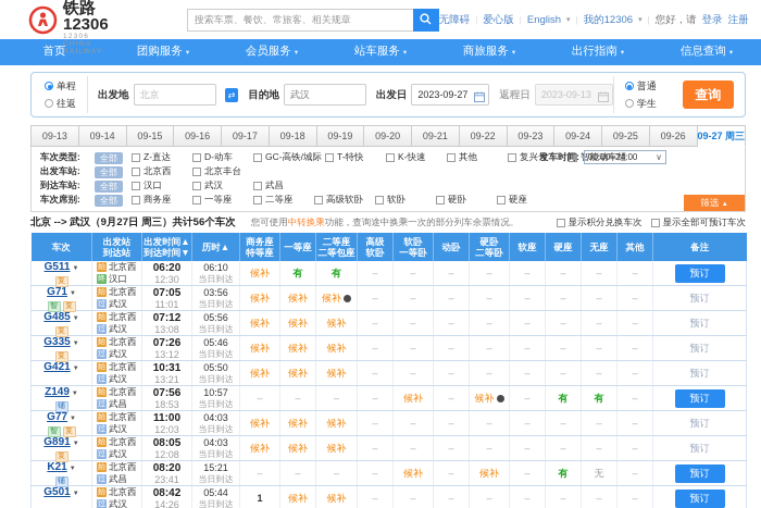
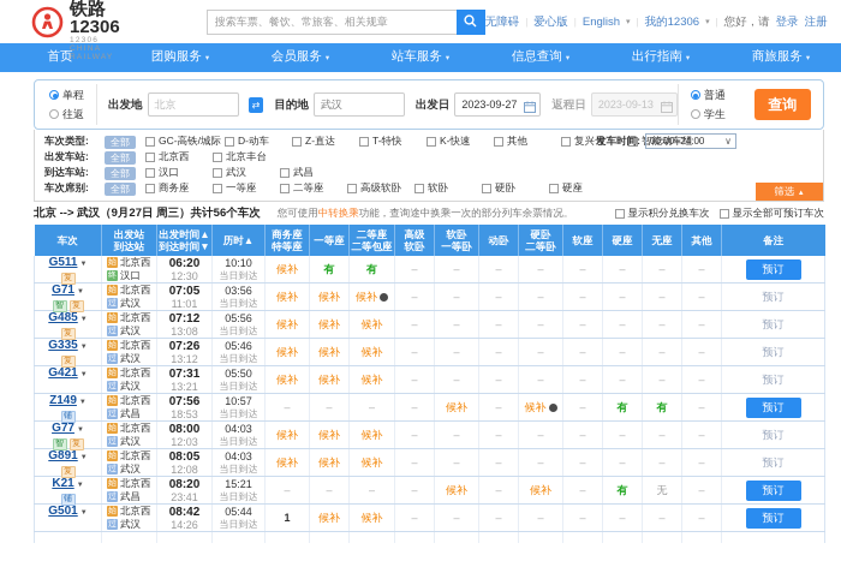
  铁路12306
  搜索车票、餐饮、常旅客、相关规章
  无障碍
  |
  爱心版
  English
  |
  我的12306
  |
  您好，请
  登录
  注册
  首页
  团购服务
  会员服务
  站车服务
- 商旅服务
+ 信息查询
  出行指南
- 信息查询
+ 商旅服务
  单程
  往返
  出发地
  北京
  ⇄
  目的地
  武汉
  出发日
  2023-09-27
  返程日
  2023-09-13
  普通
  学生
  查询
- 09-13
- 09-14
- 09-15
- 09-16
- 09-17
- 09-18
- 09-19
- 09-20
- 09-21
- 09-22
- 09-23
- 09-24
- 09-25
- 09-26
- 09-27 周三
  发车时间:
  00:00--24:00
  ∨
  车次类型:
  全部
- Z-直达
+ GC-高铁/城际
  D-动车
- GC-高铁/城际
+ Z-直达
  T-特快
  K-快速
  其他
  复兴号
  智能动车组
  出发车站:
  全部
  北京西
  北京丰台
  到达车站:
  全部
  汉口
  武汉
  武昌
  车次席别:
  全部
  商务座
  一等座
  二等座
  高级软卧
  软卧
  硬卧
  硬座
  北京 --> 武汉（9月27日 周三）
  共计56个车次
  您可使用中转换乘功能，查询途中换乘一次的部分列车余票情况。
  显示积分兑换车次
  显示全部可预订车次
  车次	出发站 到达站	出发时间▲ 到达时间▼	历时▲	商务座 特等座	一等座	二等座 二等包座	高级 软卧	软卧 一等卧	动卧	硬卧 二等卧	软座	硬座	无座	其他	备注
- G511	北京西汉口	06:20 12:30	06:10 当日到达	候补	有	有	–	–	–	–	–	–	–	–	预订
+ G511	北京西汉口	06:20 12:30	10:10 当日到达	候补	有	有	–	–	–	–	–	–	–	–	预订
  G71	北京西武汉	07:05 11:01	03:56 当日到达	候补	候补	候补	–	–	–	–	–	–	–	–	预订
  G485	北京西武汉	07:12 13:08	05:56 当日到达	候补	候补	候补	–	–	–	–	–	–	–	–	预订
  G335	北京西武汉	07:26 13:12	05:46 当日到达	候补	候补	候补	–	–	–	–	–	–	–	–	预订
- G421	北京西武汉	10:31 13:21	05:50 当日到达	候补	候补	候补	–	–	–	–	–	–	–	–	预订
+ G421	北京西武汉	07:31 13:21	05:50 当日到达	候补	候补	候补	–	–	–	–	–	–	–	–	预订
  Z149	北京西武昌	07:56 18:53	10:57 当日到达	–	–	–	–	候补	–	候补	–	有	有	–	预订
- G77	北京西武汉	11:00 12:03	04:03 当日到达	候补	候补	候补	–	–	–	–	–	–	–	–	预订
+ G77	北京西武汉	08:00 12:03	04:03 当日到达	候补	候补	候补	–	–	–	–	–	–	–	–	预订
  G891	北京西武汉	08:05 12:08	04:03 当日到达	候补	候补	候补	–	–	–	–	–	–	–	–	预订
  K21	北京西武昌	08:20 23:41	15:21 当日到达	–	–	–	–	候补	–	候补	–	有	无	–	预订
  G501	北京西武汉	08:42 14:26	05:44 当日到达	1	候补	候补	–	–	–	–	–	–	–	–	预订
